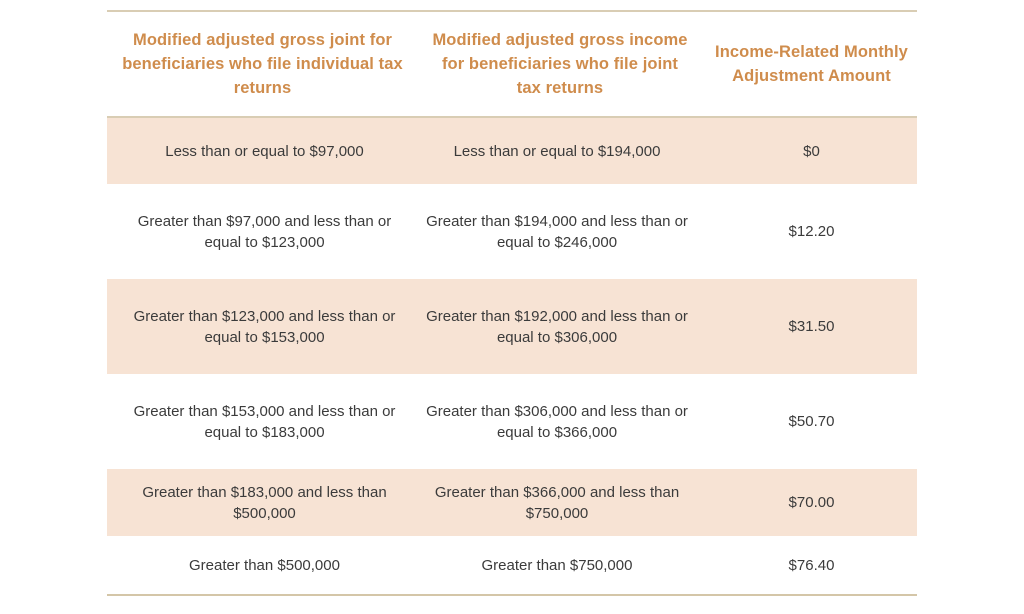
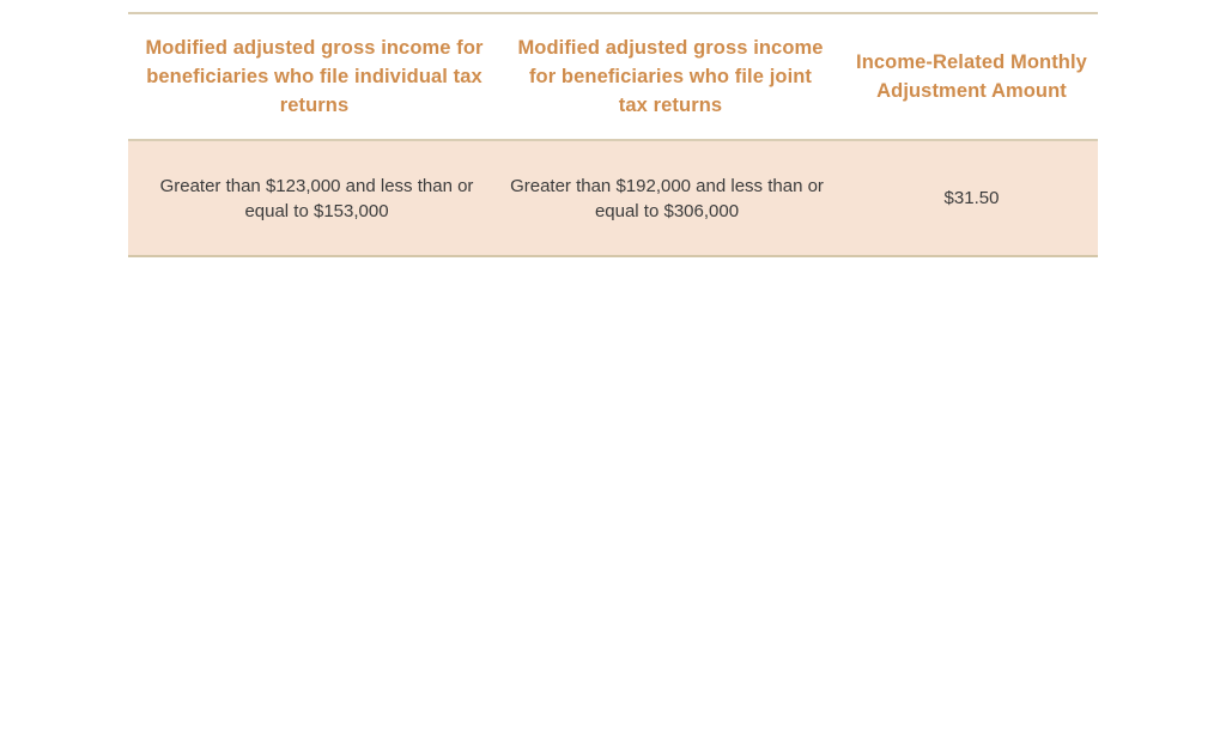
- Modified adjusted gross joint for beneficiaries who file individual tax returns	Modified adjusted gross income for beneficiaries who file joint tax returns	Income-Related Monthly Adjustment Amount
+ Modified adjusted gross income for beneficiaries who file individual tax returns	Modified adjusted gross income for beneficiaries who file joint tax returns	Income-Related Monthly Adjustment Amount
- Less than or equal to $97,000	Less than or equal to $194,000	$0
- Greater than $97,000 and less than or equal to $123,000	Greater than $194,000 and less than or equal to $246,000	$12.20
  Greater than $123,000 and less than or equal to $153,000	Greater than $192,000 and less than or equal to $306,000	$31.50
- Greater than $153,000 and less than or equal to $183,000	Greater than $306,000 and less than or equal to $366,000	$50.70
- Greater than $183,000 and less than $500,000	Greater than $366,000 and less than $750,000	$70.00
- Greater than $500,000	Greater than $750,000	$76.40
